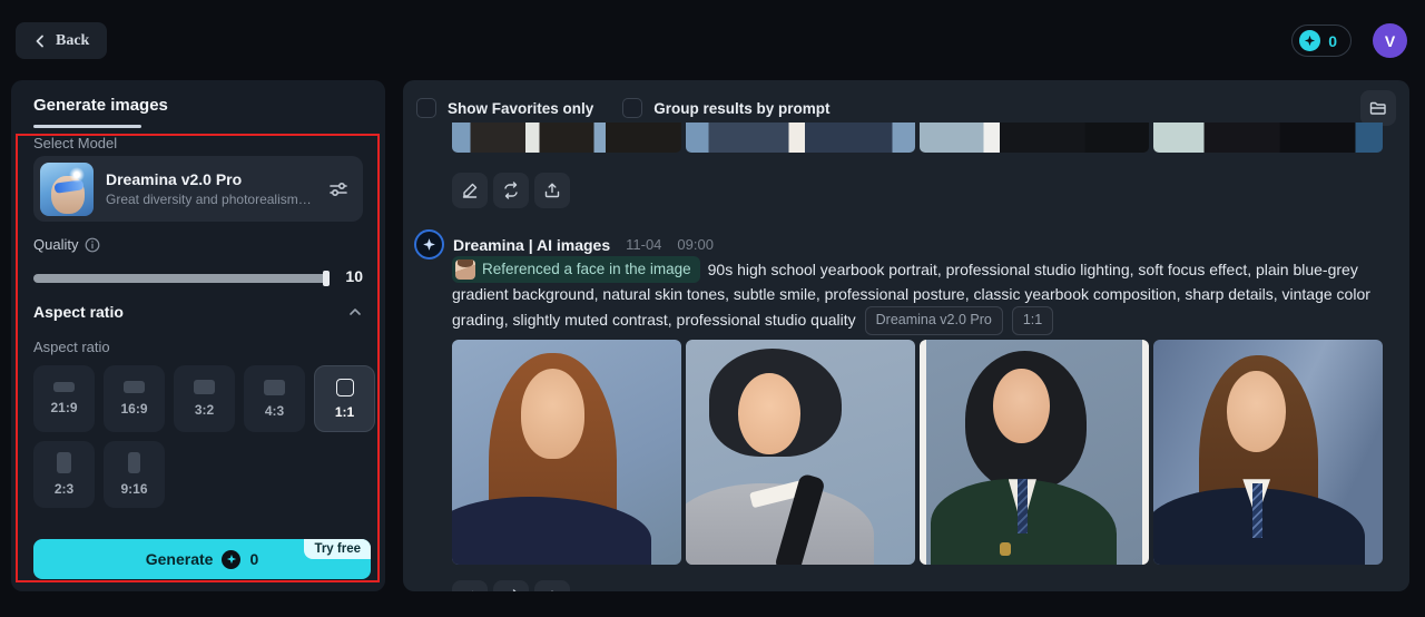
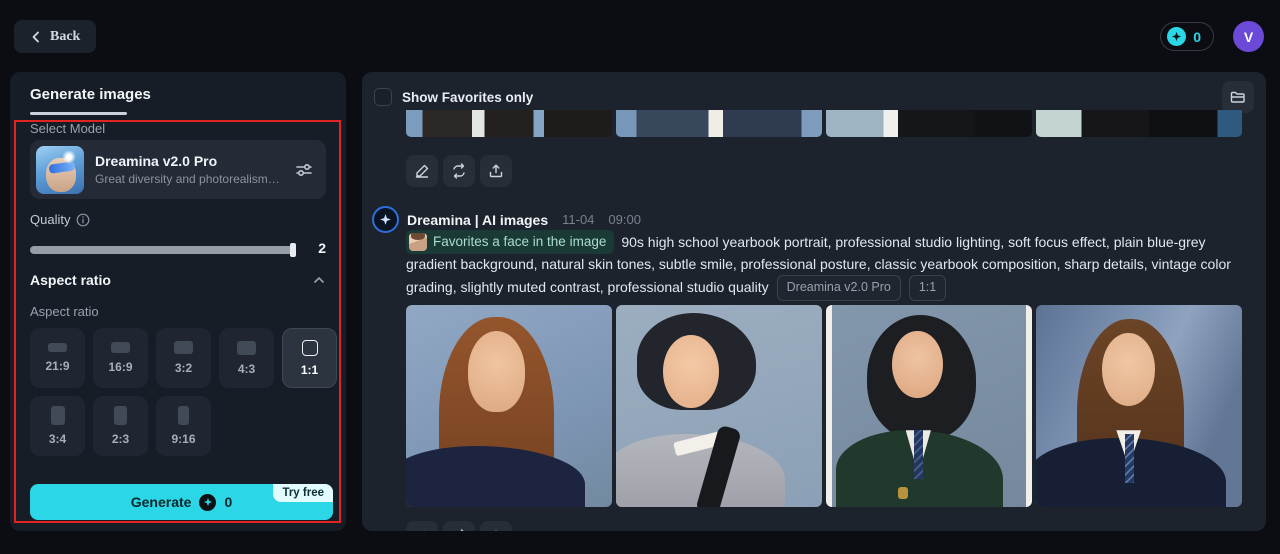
  Back
  0
  V
  Generate images
  Select Model
  Dreamina v2.0 Pro
  Great diversity and photorealism. O
  Quality
- 10
+ 2
  Aspect ratio
  Aspect ratio
  21:9
  16:9
  3:2
  4:3
  1:1
+ 3:4
  2:3
  9:16
  Generate
  0
  Try free
  Show Favorites only
- Group results by prompt
  Dreamina | AI images
  11-04
  09:00
- Referenced a face in the image
+ Favorites a face in the image
  90s high school yearbook portrait, professional studio lighting, soft focus effect, plain blue-grey gradient background, natural skin tones, subtle smile, professional posture, classic yearbook composition, sharp details, vintage color grading, slightly muted contrast, professional studio quality Dreamina v2.0 Pro 1:1
